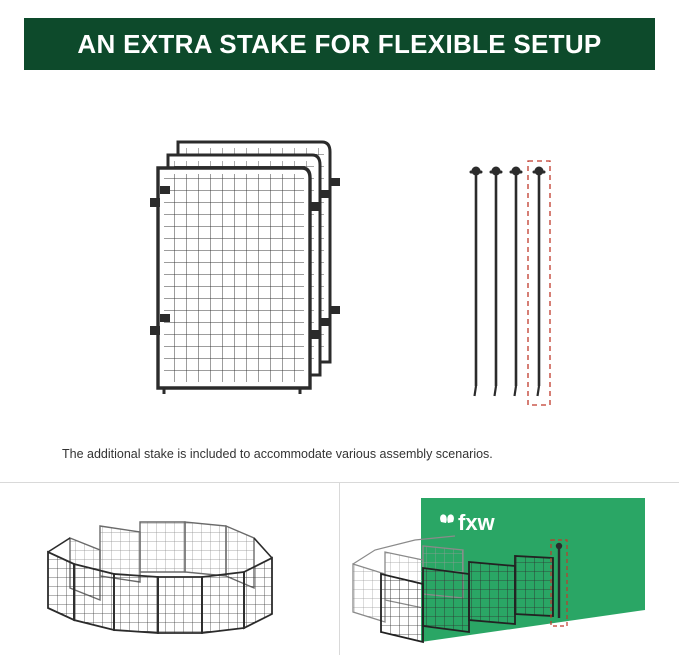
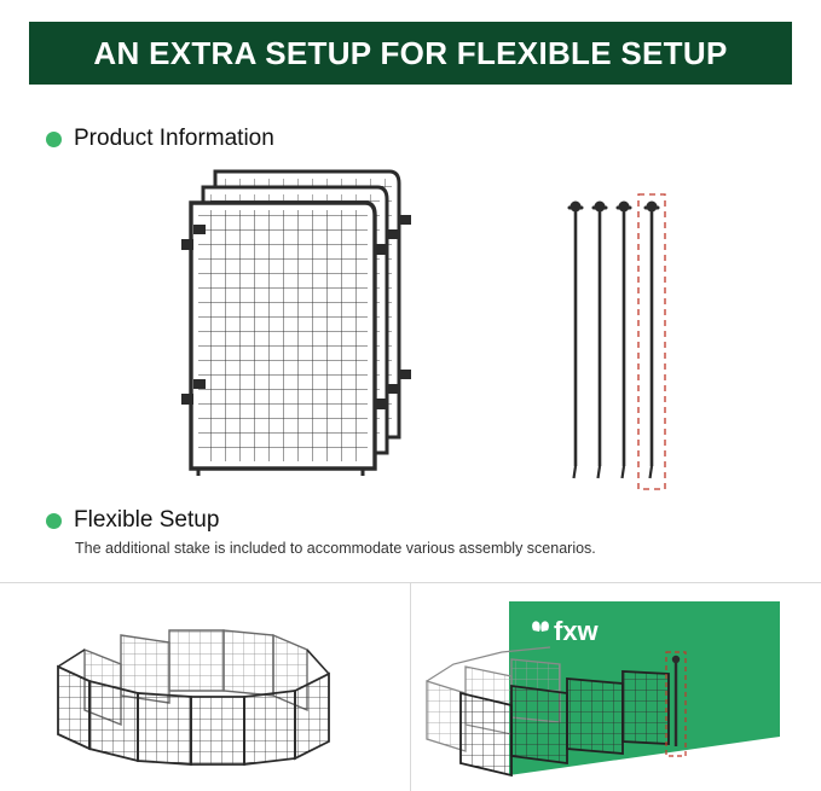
- AN EXTRA STAKE FOR FLEXIBLE SETUP
+ AN EXTRA SETUP FOR FLEXIBLE SETUP
+ Product Information
+ Flexible Setup
  The additional stake is included to accommodate various assembly scenarios.
  fxw
